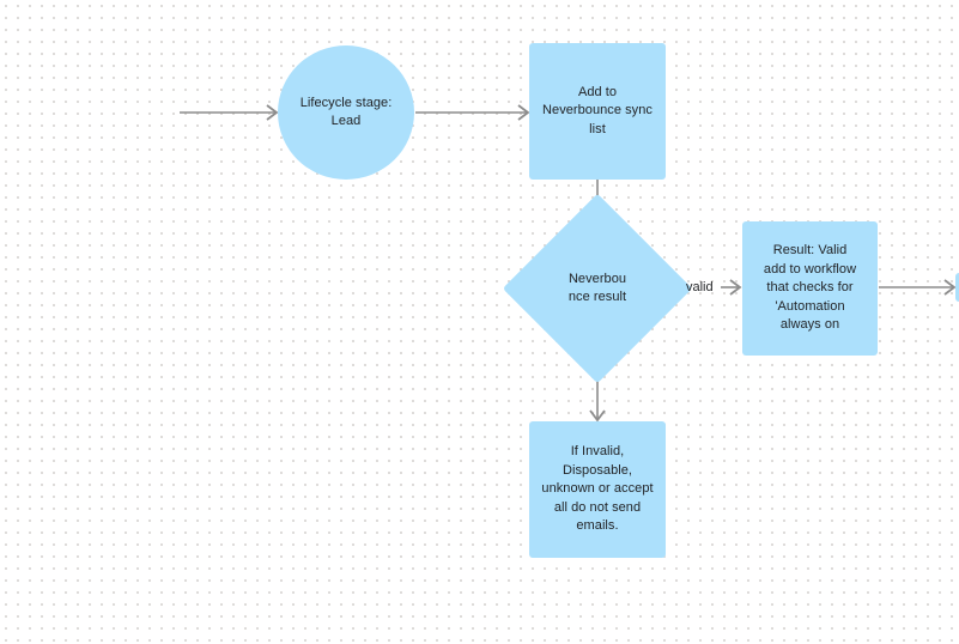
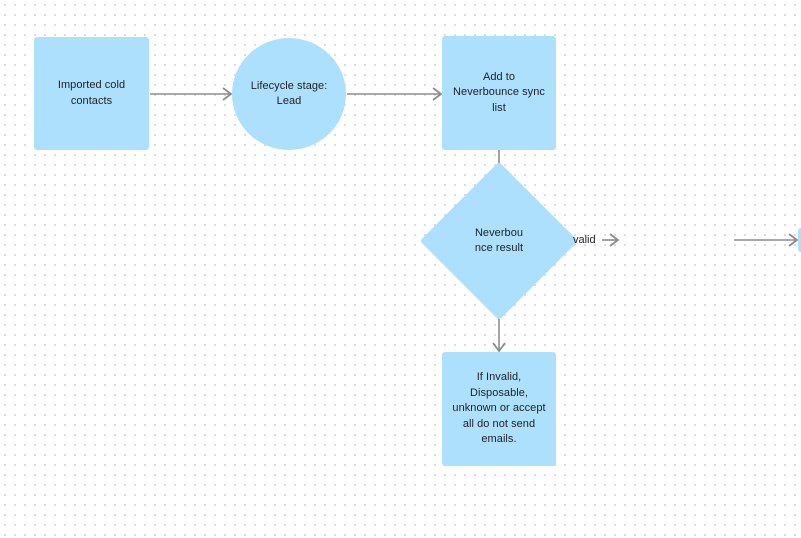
+ Imported cold
+ contacts
  Lifecycle stage:
  Lead
  Add to
  Neverbounce sync
  list
  Neverbou
  nce result
- Result: Valid
- add to workflow
- that checks for
- 'Automation
- always on
  If Invalid,
  Disposable,
  unknown or accept
  all do not send
  emails.
  valid
